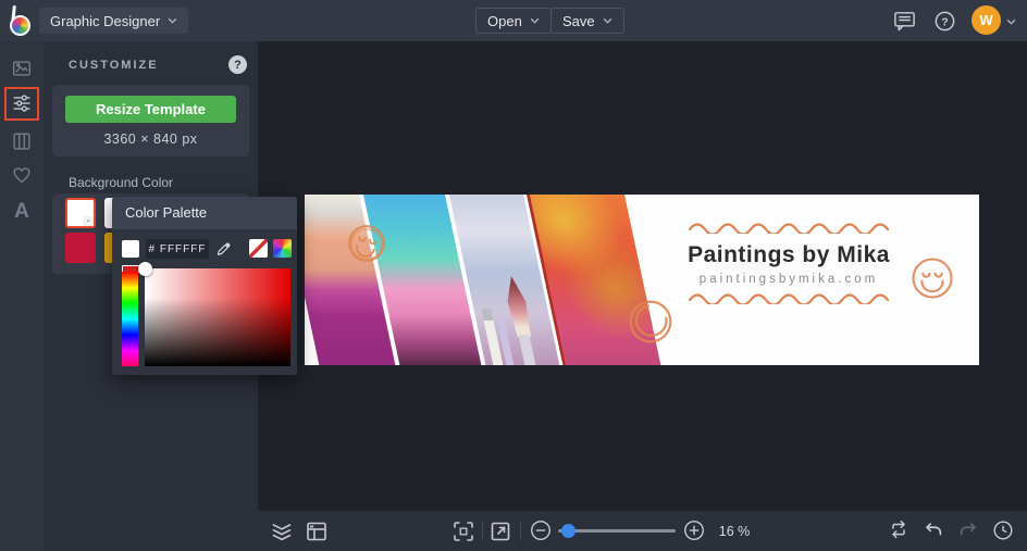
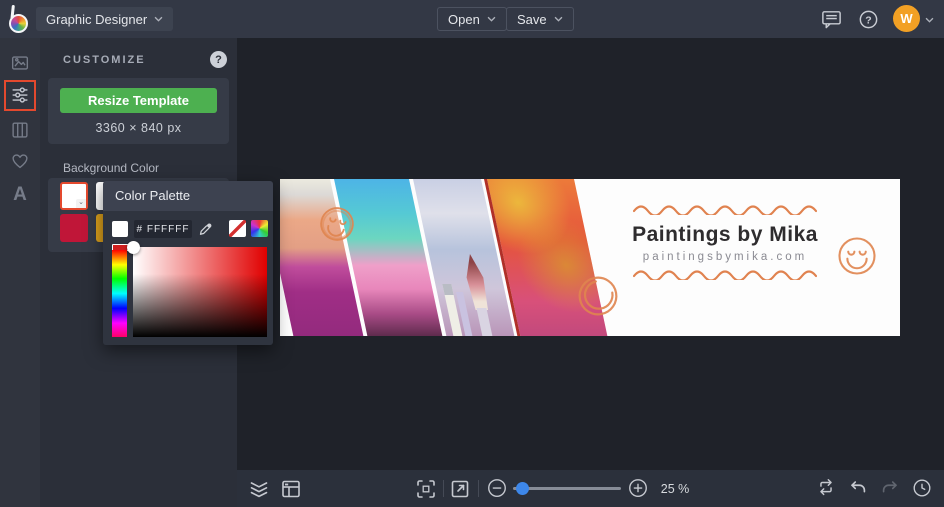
  Graphic Designer
  Open
  Save
  ?
  W
  A
  CUSTOMIZE
  ?
  Resize Template
  3360 × 840 px
  Background Color
  Color Palette
  # FFFFFF
  Paintings by Mika
  paintingsbymika.com
- 16 %
+ 25 %
